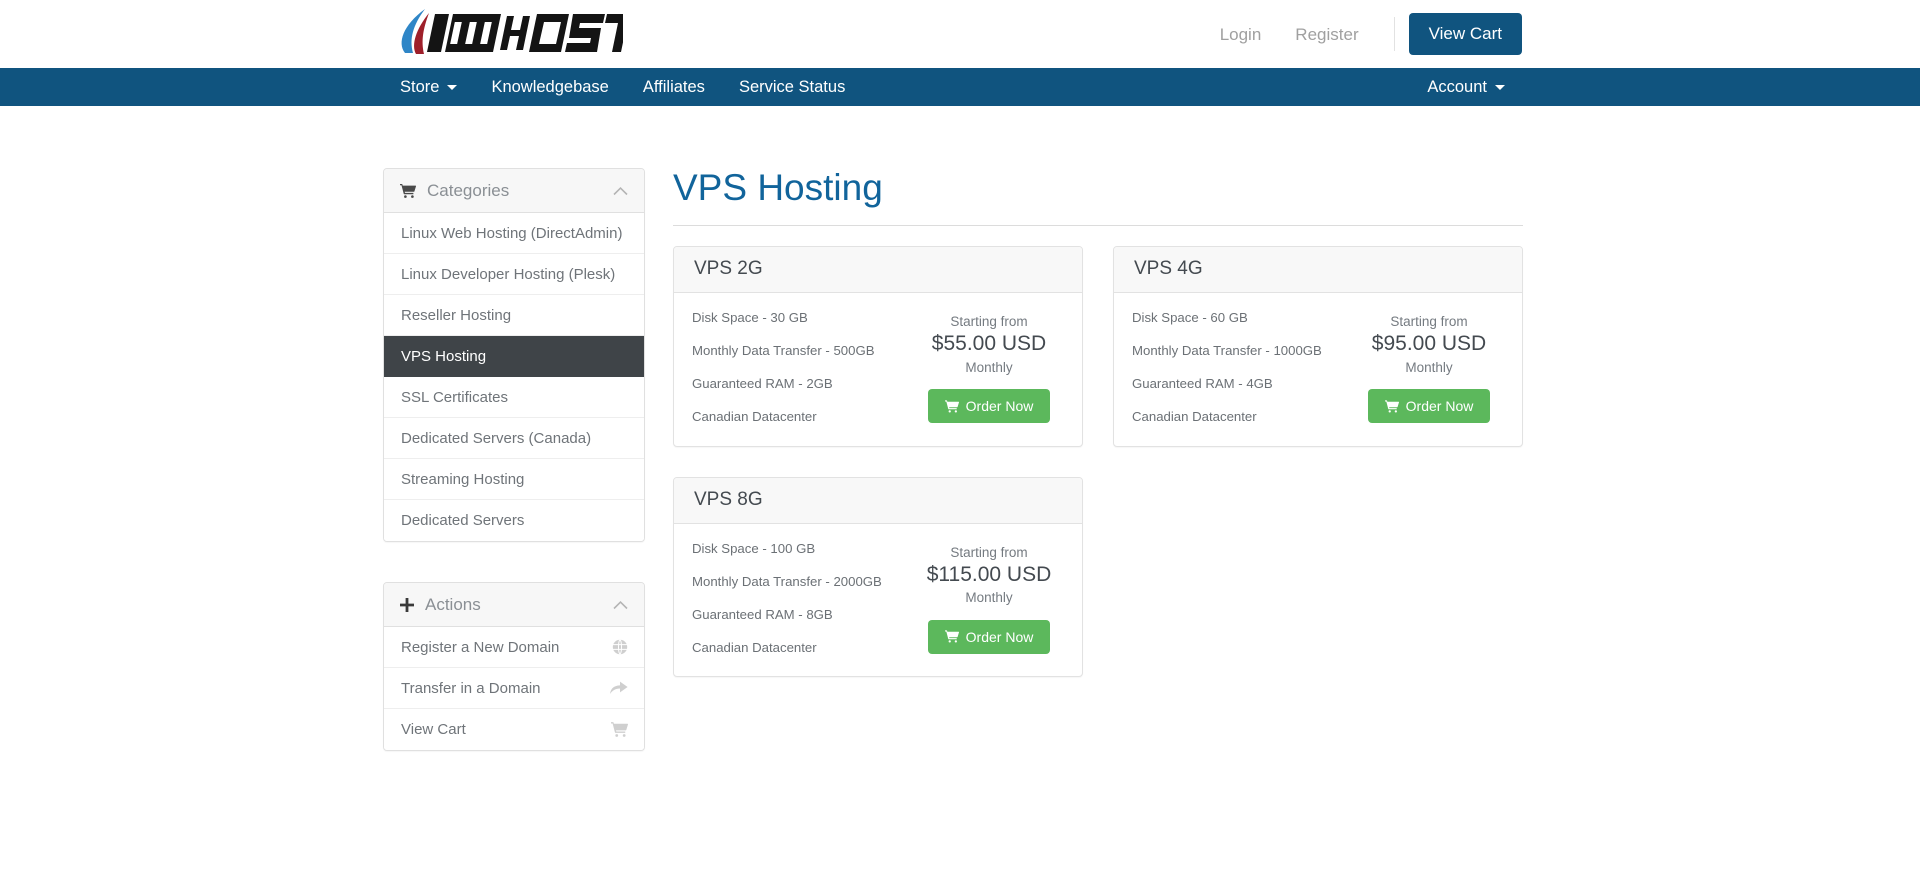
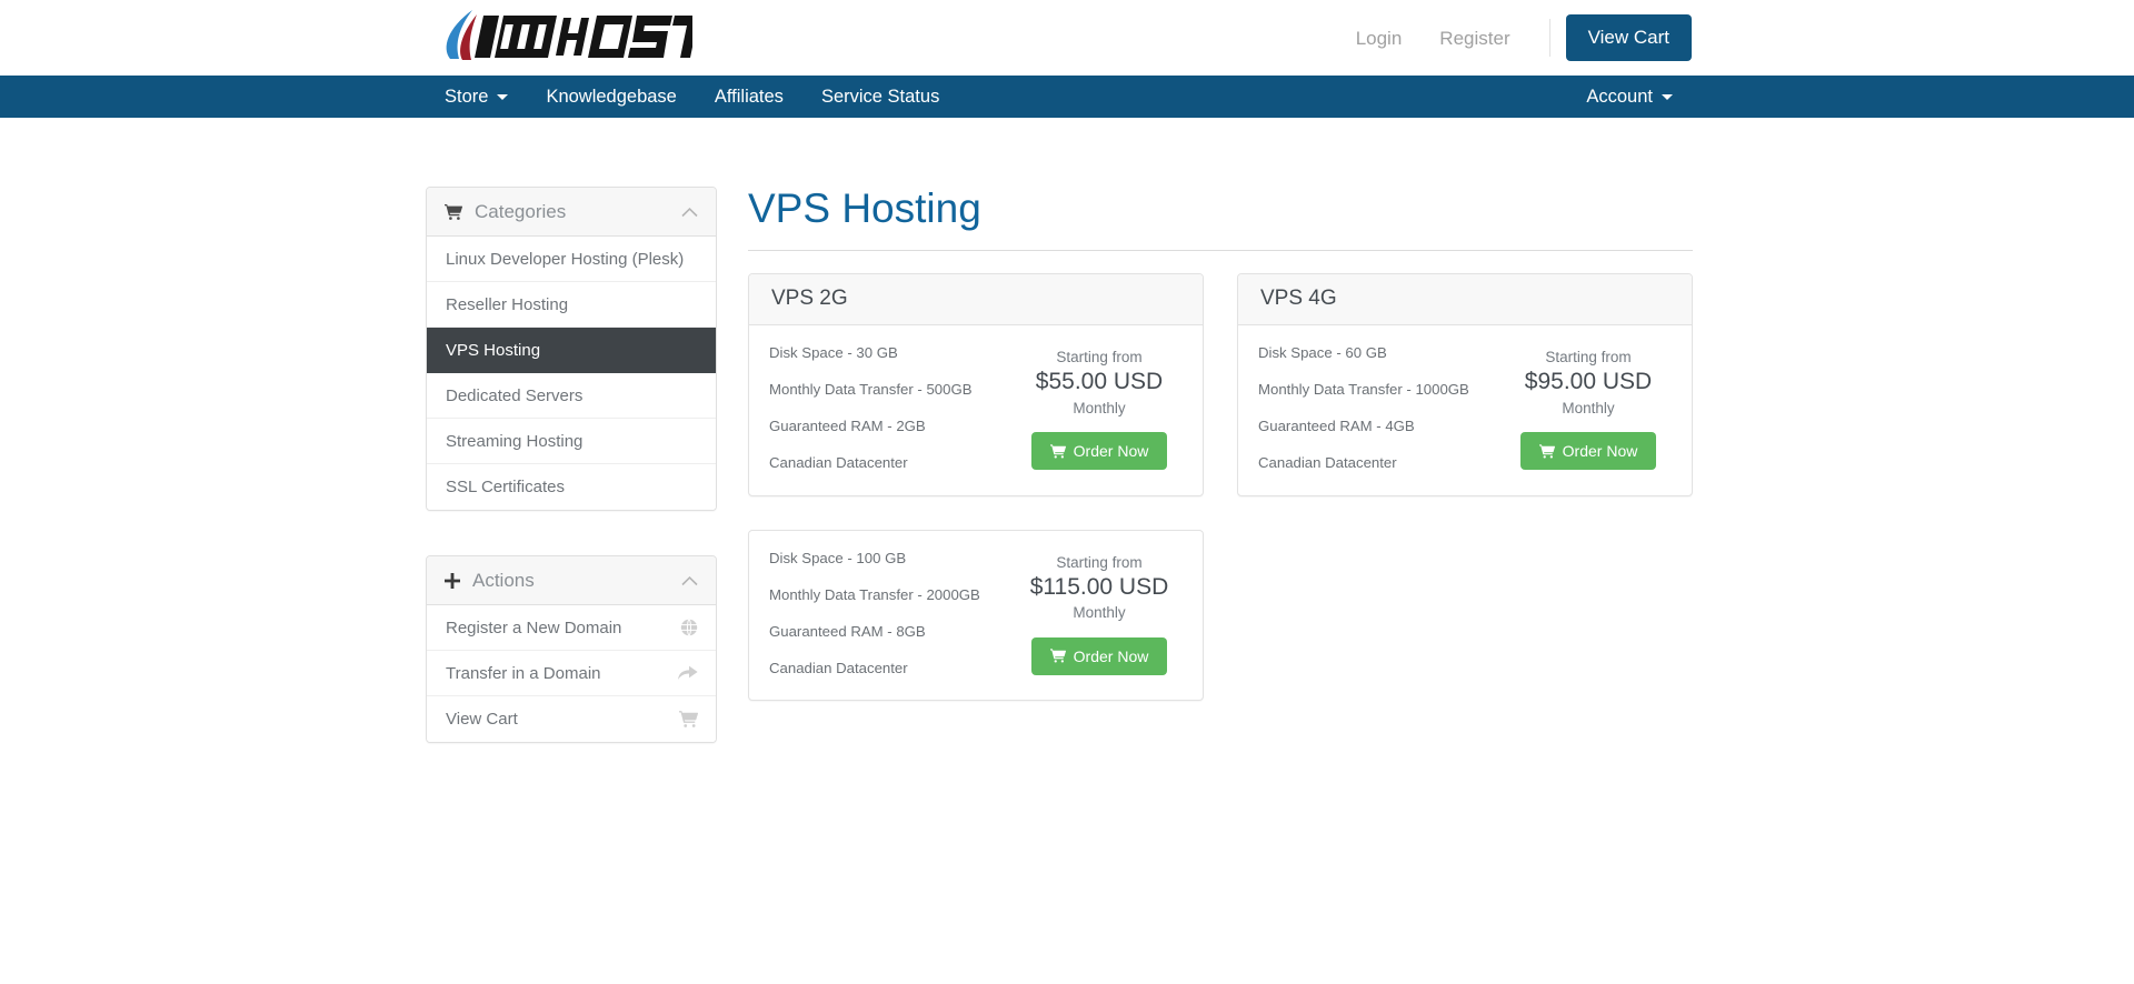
  Login
  Register
  View Cart
  Store
  Knowledgebase
  Affiliates
  Service Status
  Account
  Categories
- Linux Web Hosting (DirectAdmin)
  Linux Developer Hosting (Plesk)
  Reseller Hosting
  VPS Hosting
- SSL Certificates
+ Dedicated Servers
- Dedicated Servers (Canada)
  Streaming Hosting
- Dedicated Servers
+ SSL Certificates
  Actions
  Register a New Domain
  Transfer in a Domain
  View Cart
  VPS Hosting
  VPS 2G
  Disk Space - 30 GB
  Monthly Data Transfer - 500GB
  Guaranteed RAM - 2GB
  Canadian Datacenter
  Starting from
  $55.00 USD
  Monthly
  Order Now
  VPS 4G
  Disk Space - 60 GB
  Monthly Data Transfer - 1000GB
  Guaranteed RAM - 4GB
  Canadian Datacenter
  Starting from
  $95.00 USD
  Monthly
  Order Now
- VPS 8G
  Disk Space - 100 GB
  Monthly Data Transfer - 2000GB
  Guaranteed RAM - 8GB
  Canadian Datacenter
  Starting from
  $115.00 USD
  Monthly
  Order Now
